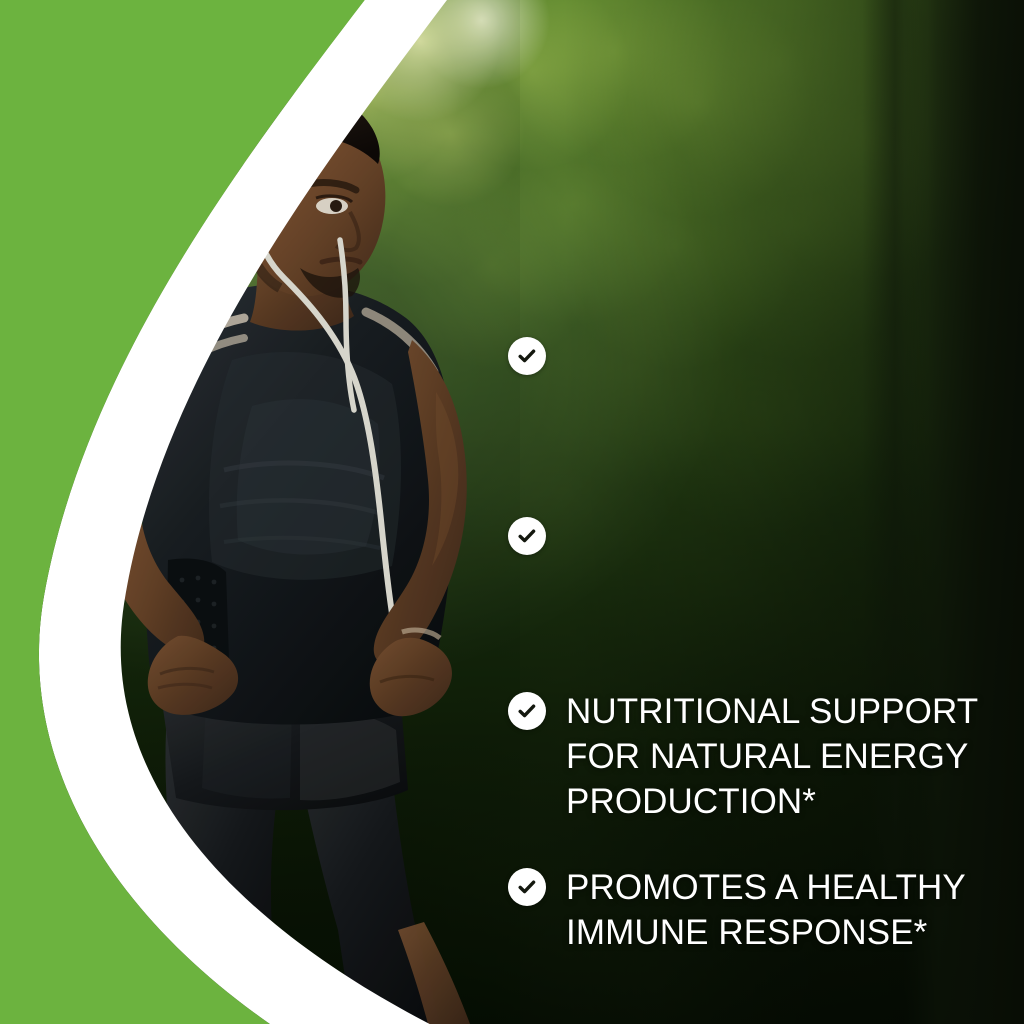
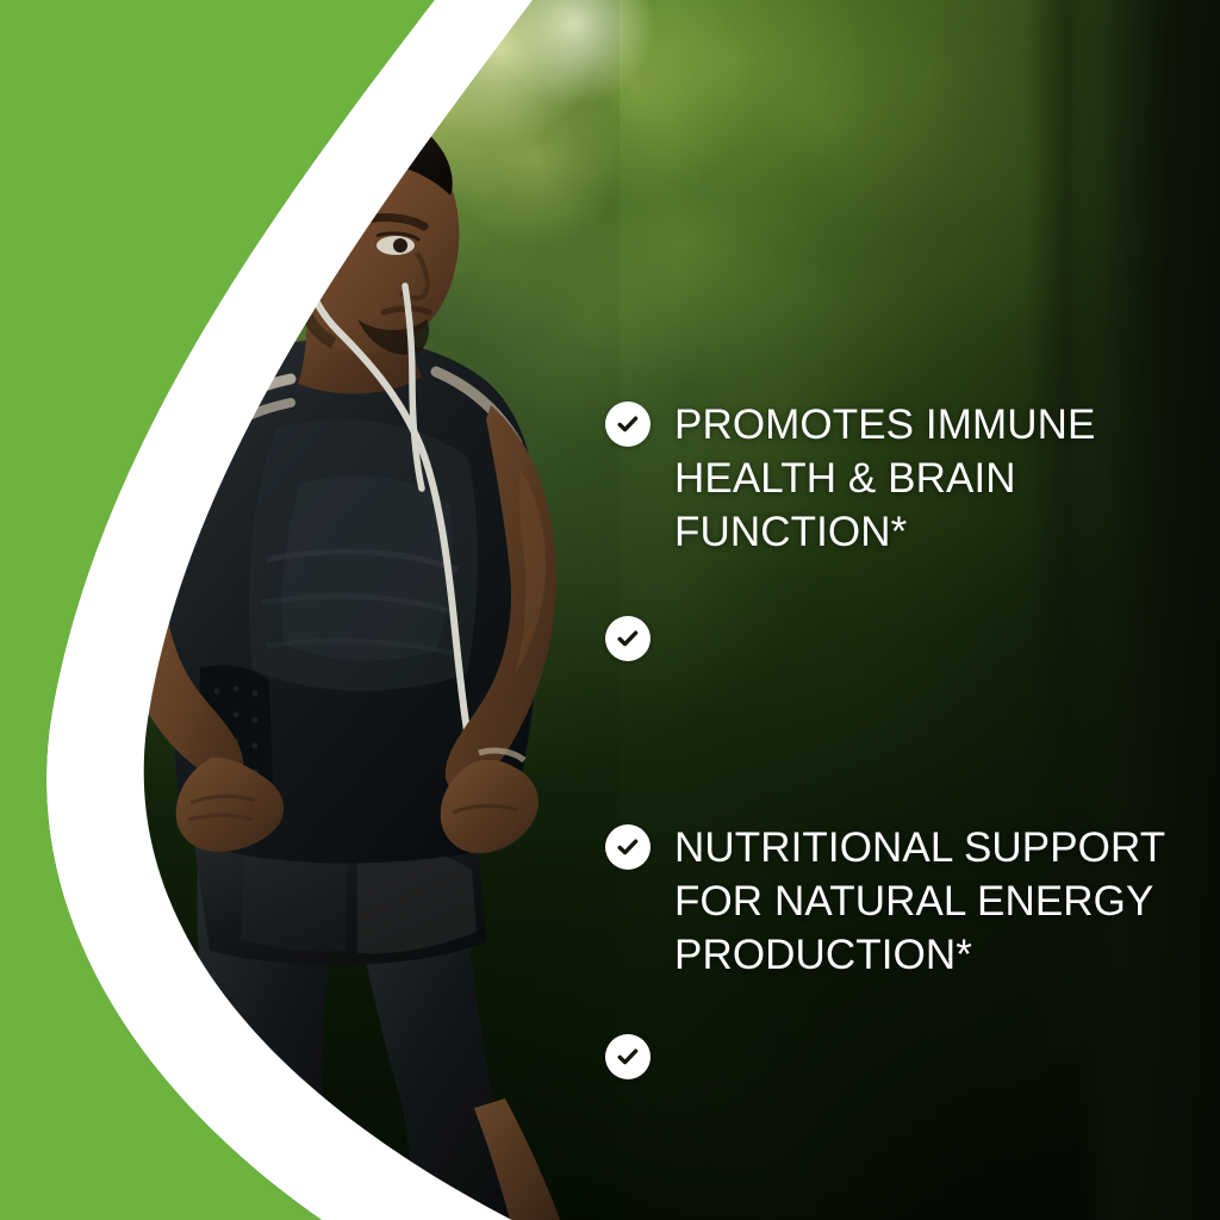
+ PROMOTES IMMUNE HEALTH & BRAIN FUNCTION*
  NUTRITIONAL SUPPORT FOR NATURAL ENERGY PRODUCTION*
- PROMOTES A HEALTHY IMMUNE RESPONSE*
